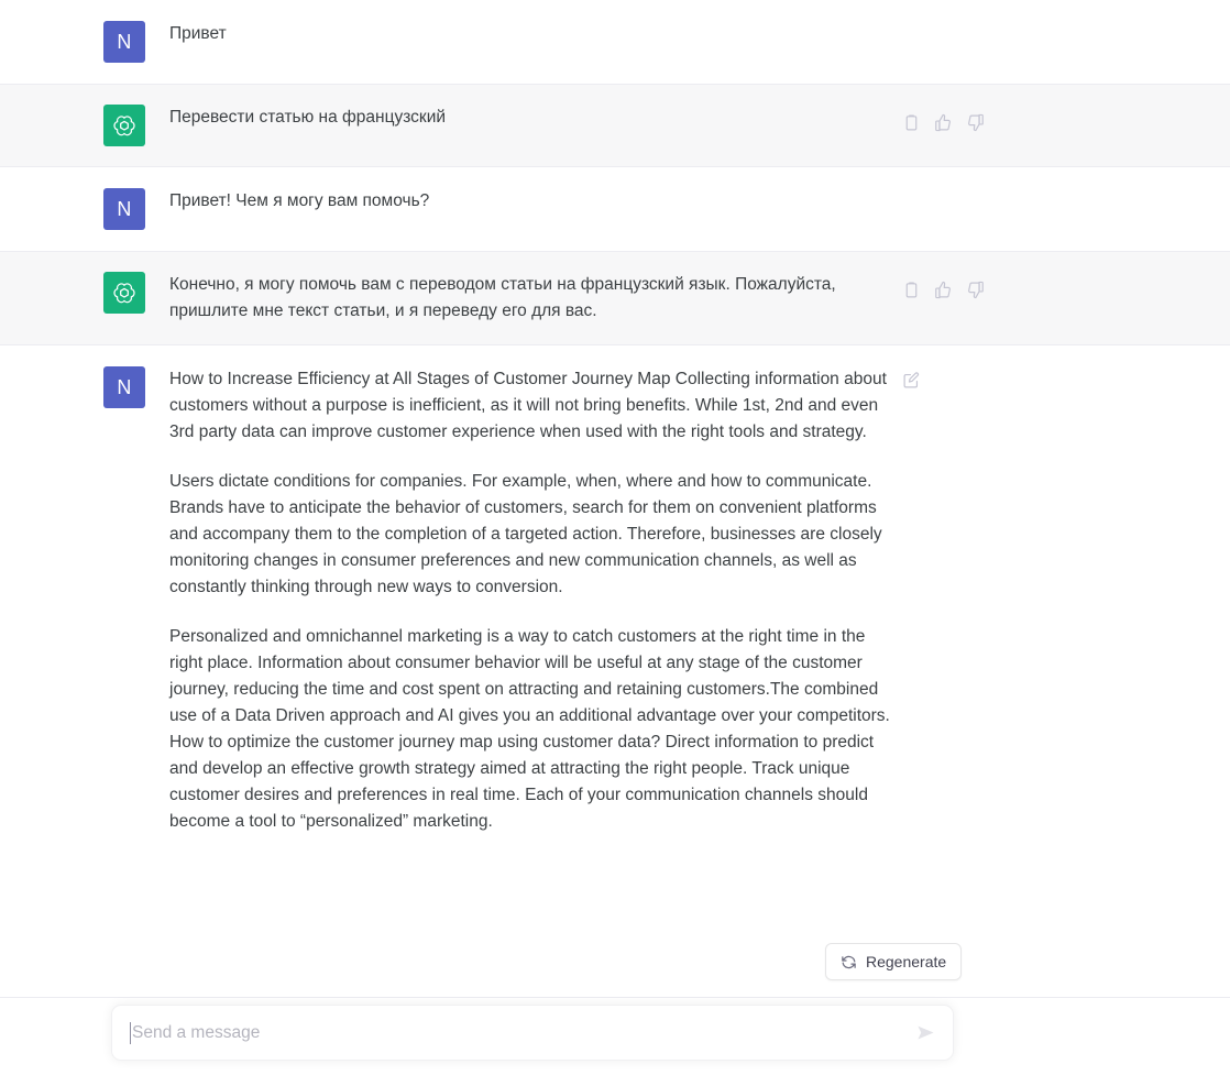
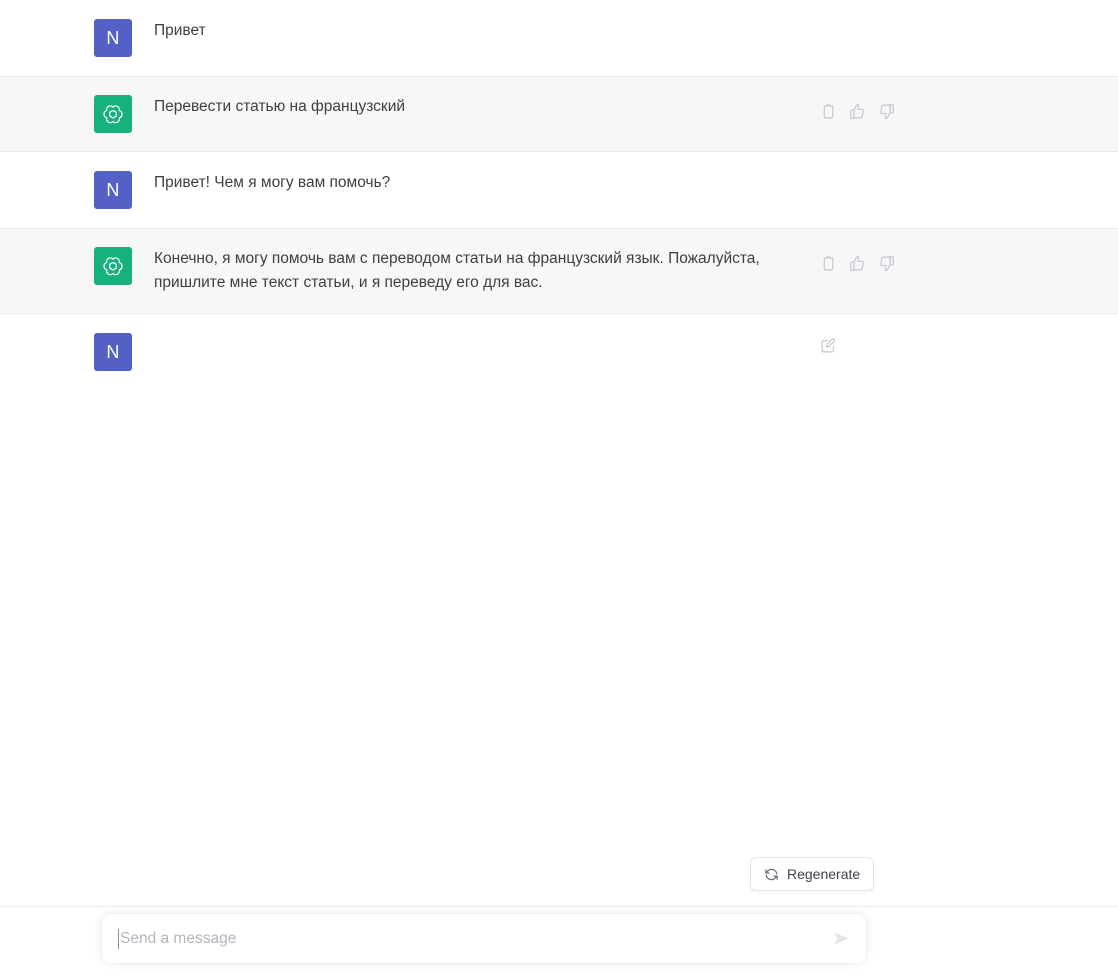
  N
  Привет
  Перевести статью на французский
  N
  Привет! Чем я могу вам помочь?
  Конечно, я могу помочь вам с переводом статьи на французский язык. Пожалуйста, пришлите мне текст статьи, и я переведу его для вас.
  N
- How to Increase Efficiency at All Stages of Customer Journey Map Collecting information about customers without a purpose is inefficient, as it will not bring benefits. While 1st, 2nd and even 3rd party data can improve customer experience when used with the right tools and strategy.
- Users dictate conditions for companies. For example, when, where and how to communicate. Brands have to anticipate the behavior of customers, search for them on convenient platforms and accompany them to the completion of a targeted action. Therefore, businesses are closely monitoring changes in consumer preferences and new communication channels, as well as constantly thinking through new ways to conversion.
- Personalized and omnichannel marketing is a way to catch customers at the right time in the right place. Information about consumer behavior will be useful at any stage of the customer journey, reducing the time and cost spent on attracting and retaining customers.The combined use of a Data Driven approach and AI gives you an additional advantage over your competitors. How to optimize the customer journey map using customer data? Direct information to predict and develop an effective growth strategy aimed at attracting the right people. Track unique customer desires and preferences in real time. Each of your communication channels should become a tool to “personalized” marketing.
  Regenerate
  Send a message
